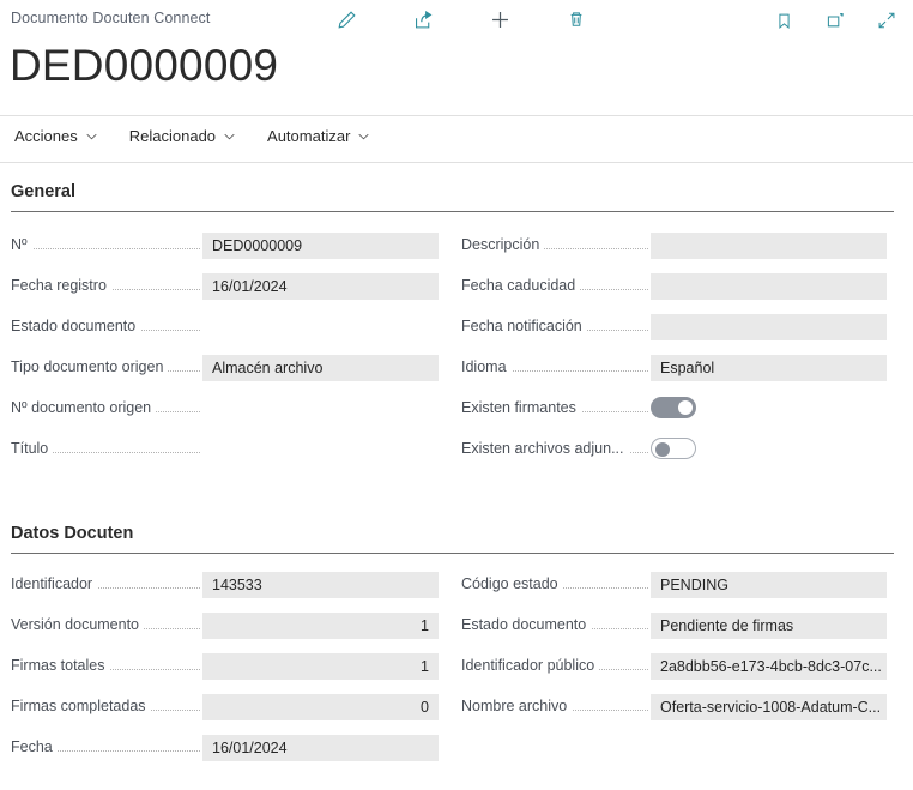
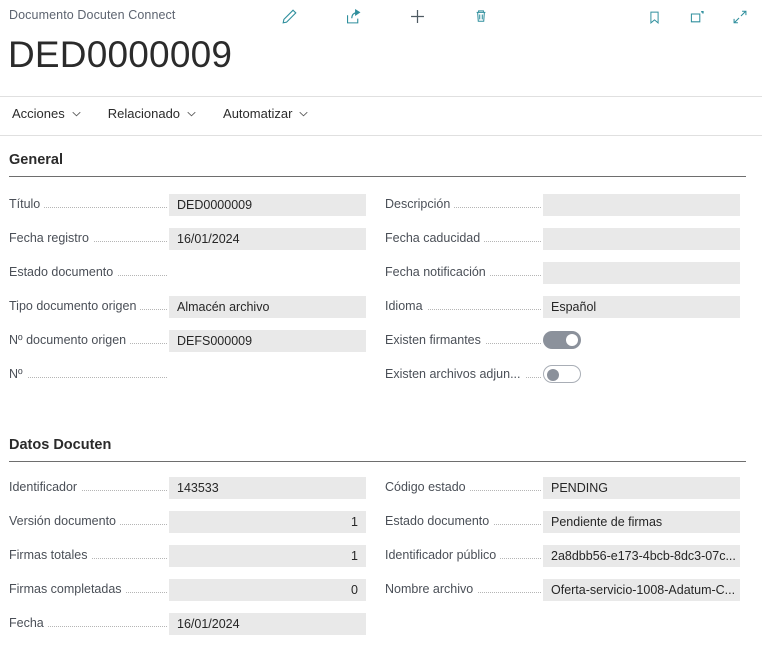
  Documento Docuten Connect
  DED0000009
  Acciones
  Relacionado
  Automatizar
  General
- Nº
+ Título
  DED0000009
  Fecha registro
  16/01/2024
  Estado documento
  Tipo documento origen
  Almacén archivo
  Nº documento origen
+ DEFS000009
- Título
+ Nº
  Descripción
  Fecha caducidad
  Fecha notificación
  Idioma
  Español
  Existen firmantes
  Existen archivos adjun...
  Datos Docuten
  Identificador
  143533
  Versión documento
  1
  Firmas totales
  1
  Firmas completadas
  0
  Fecha
  16/01/2024
  Código estado
  PENDING
  Estado documento
  Pendiente de firmas
  Identificador público
  2a8dbb56-e173-4bcb-8dc3-07c...
  Nombre archivo
  Oferta-servicio-1008-Adatum-C...
